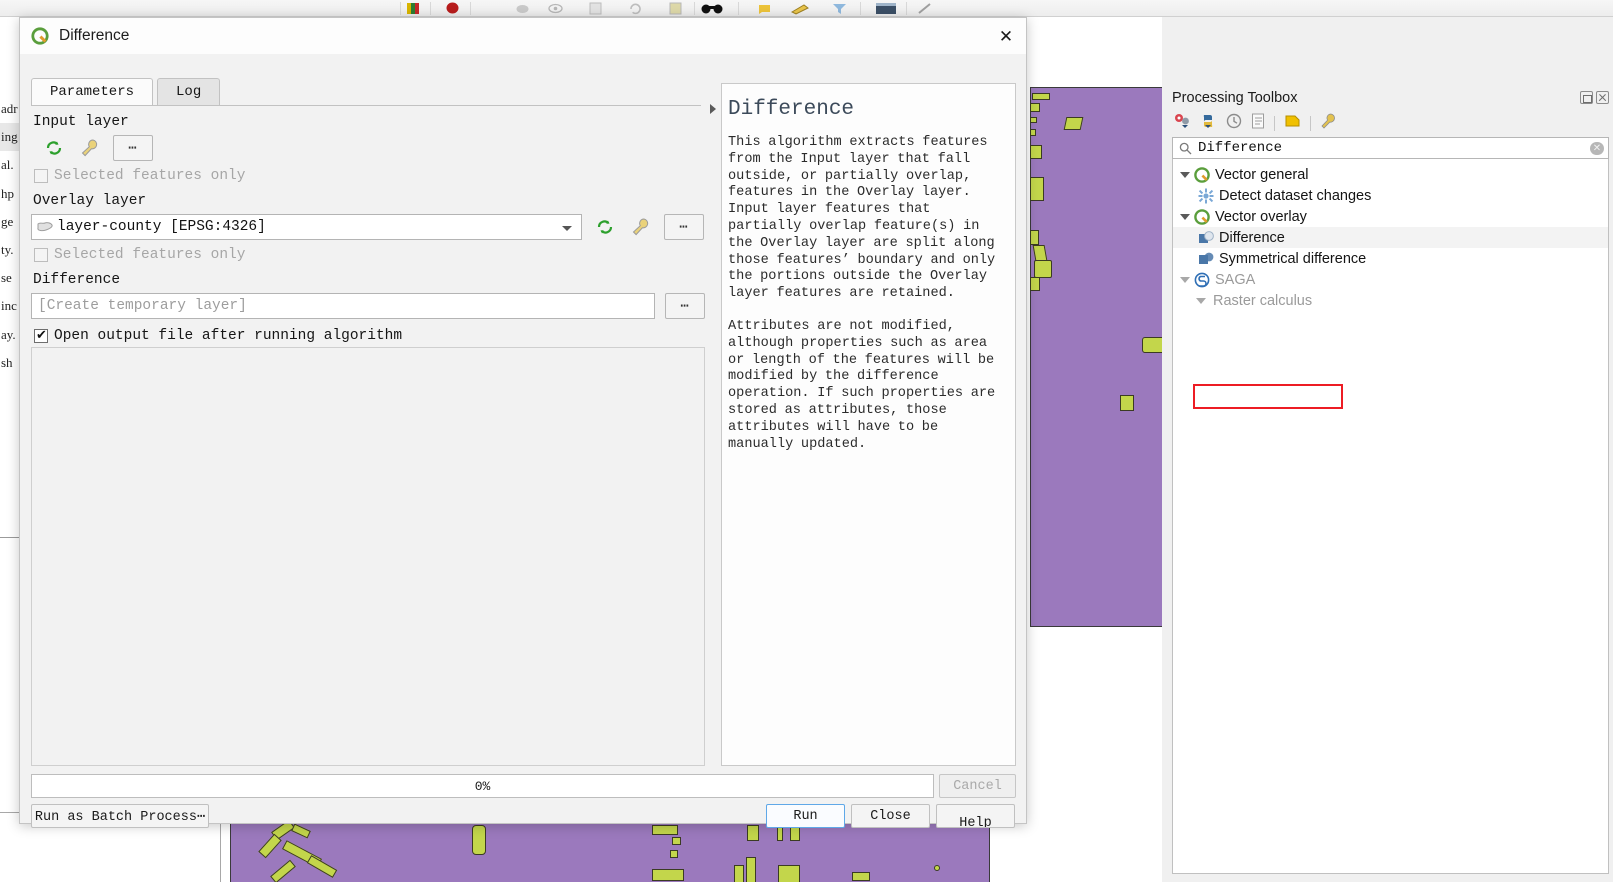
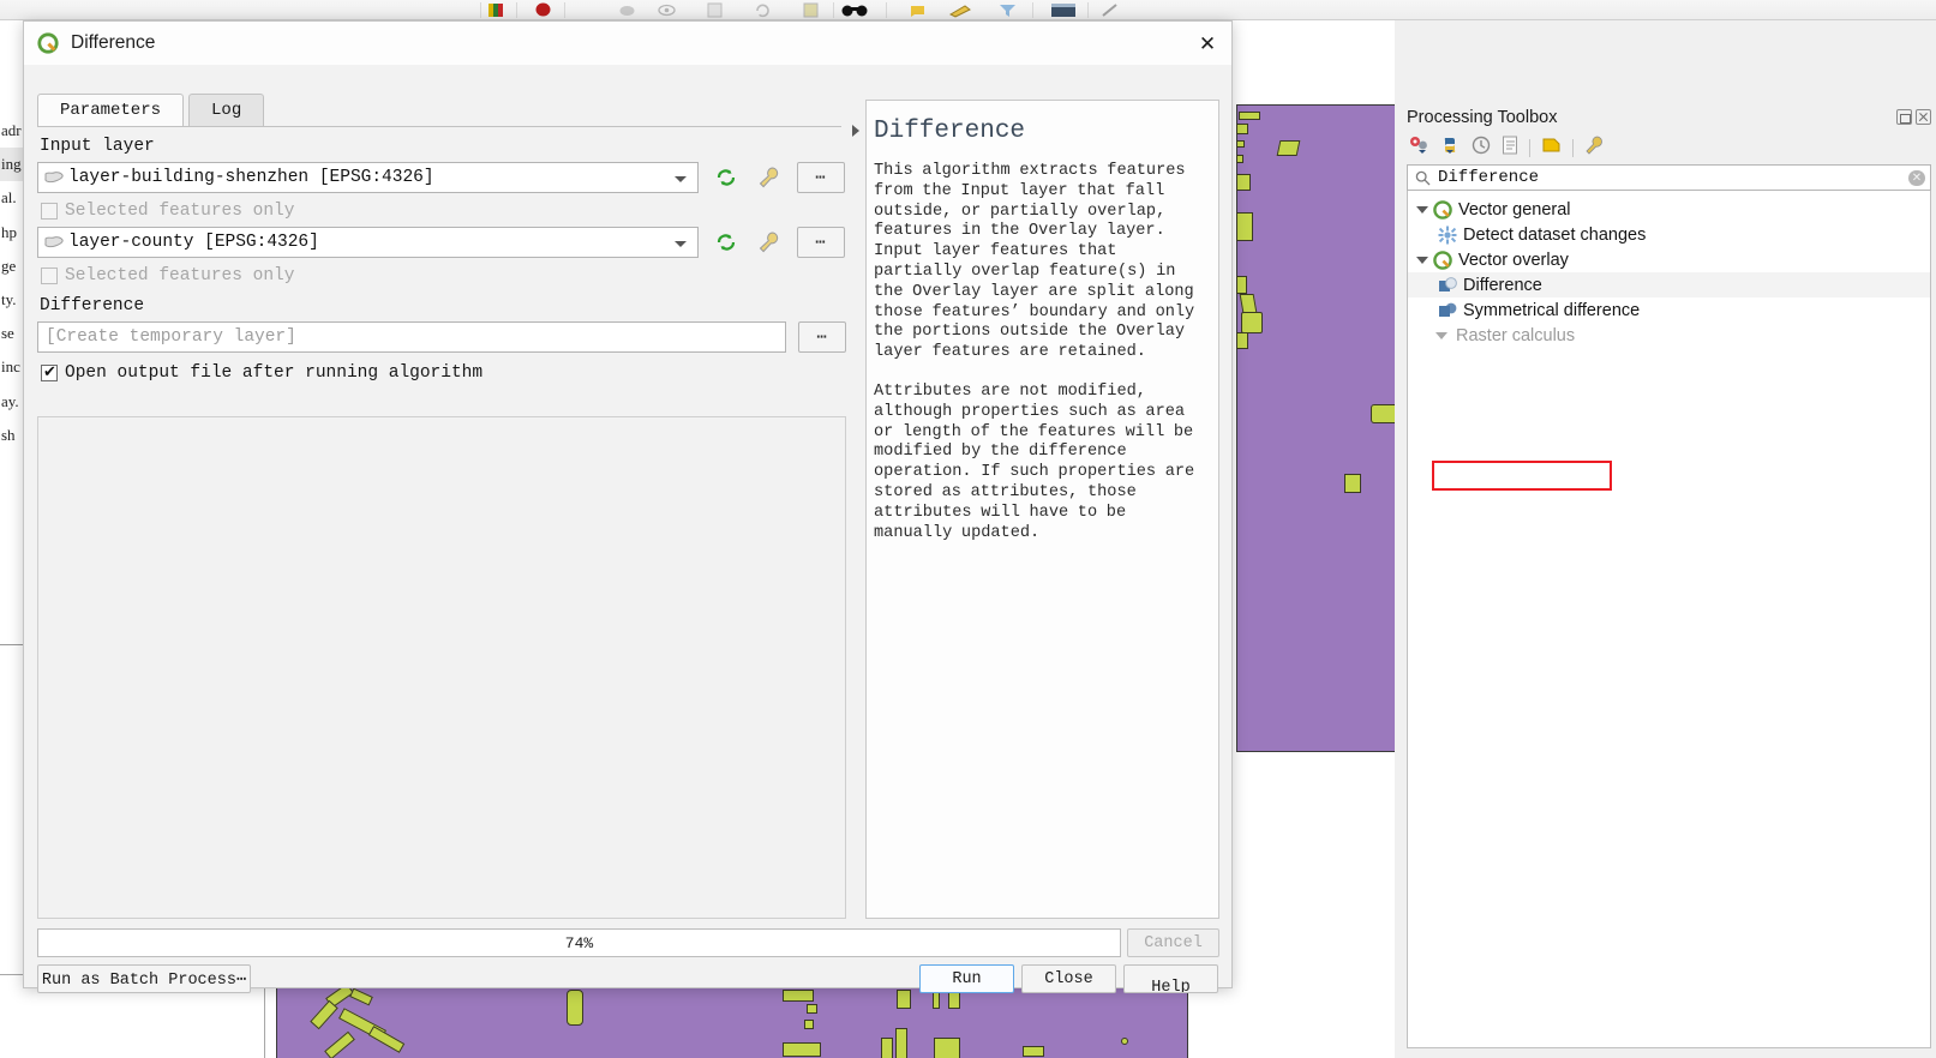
  adr
  ing
  al.
  hp
  ge
  ty.
  se
  inc
  ay.
  sh
  Processing Toolbox
  Difference
  ✕
  Vector general
  Detect dataset changes
  Vector overlay
  Difference
  Symmetrical difference
- SAGA
  Raster calculus
  Difference
  ✕
  Parameters
  Log
  Input layer
+ layer-building-shenzhen [EPSG:4326]
  ⋯
  Selected features only
- Overlay layer
  layer-county [EPSG:4326]
  ⋯
  Selected features only
  Difference
  [Create temporary layer]
  ⋯
  Open output file after running algorithm
  Difference
  This algorithm extracts features from the Input layer that fall outside, or partially overlap, features in the Overlay layer. Input layer features that partially overlap feature(s) in the Overlay layer are split along those features’ boundary and only the portions outside the Overlay layer features are retained.
  Attributes are not modified, although properties such as area or length of the features will be modified by the difference operation. If such properties are stored as attributes, those attributes will have to be manually updated.
- 0%
+ 74%
  Cancel
  Run as Batch Process⋯
  Run
  Close
  Help
